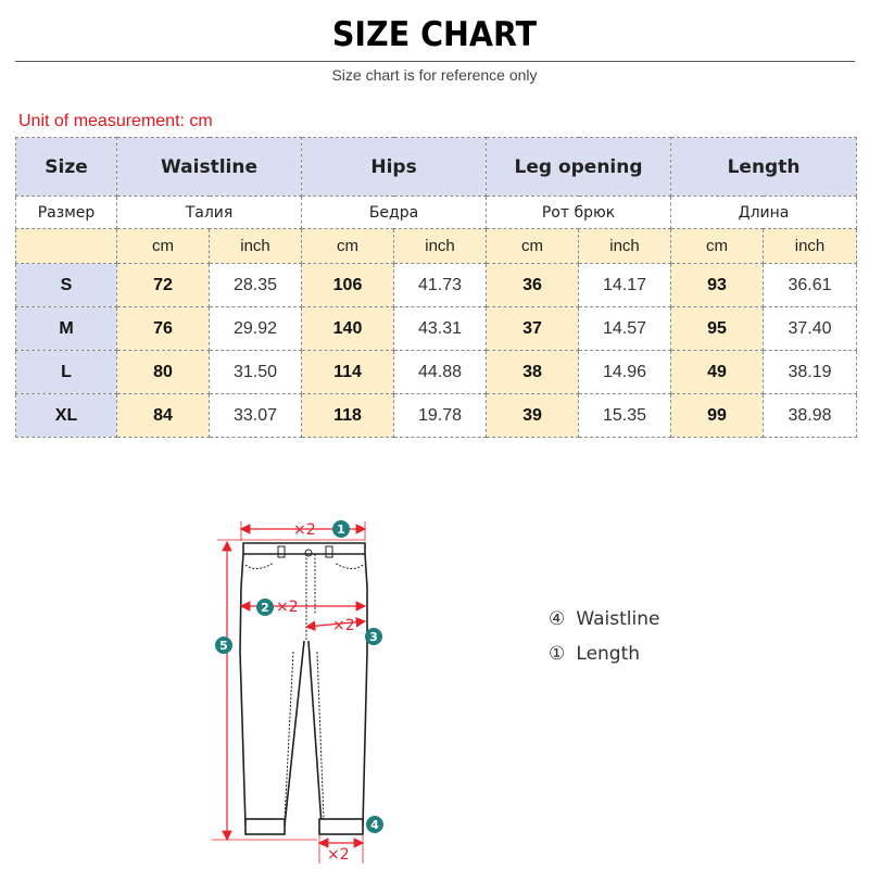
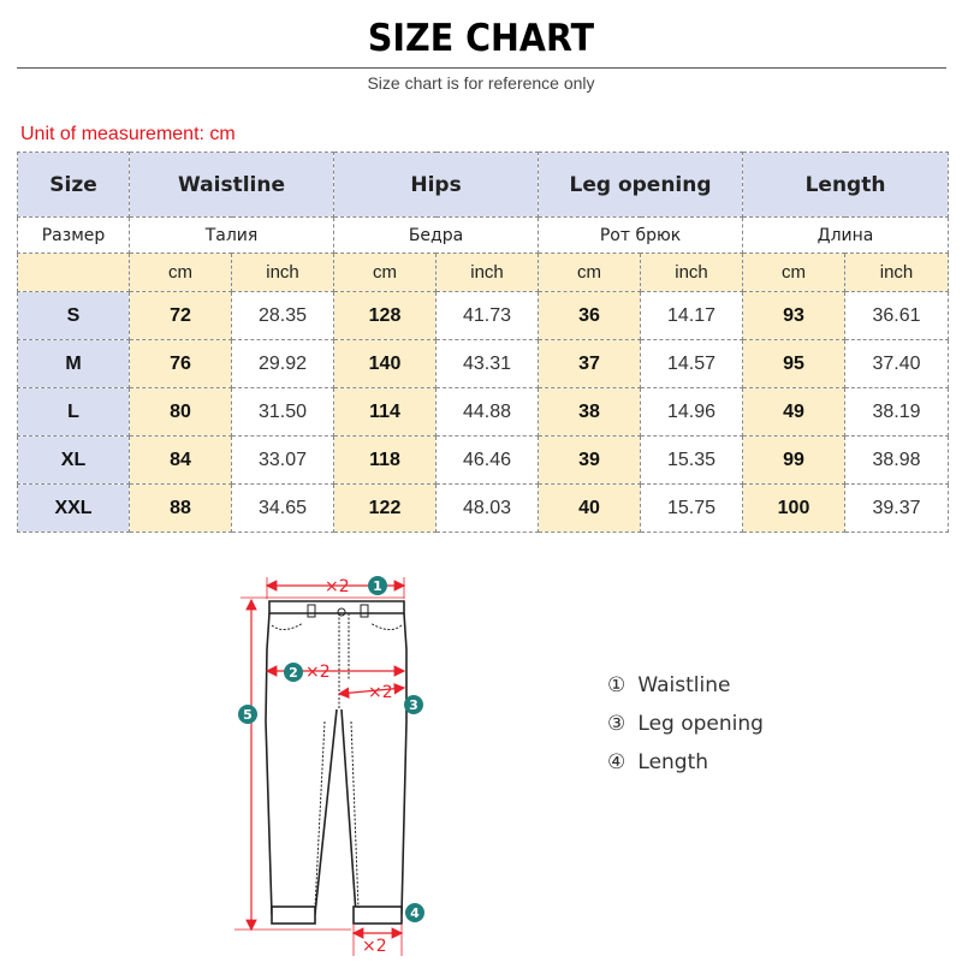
  SIZE CHART
  Size chart is for reference only
  Unit of measurement: cm
  Size	Waistline	Hips	Leg opening	Length
  Размер	Талия	Бедра	Рот брюк	Длина
  	cm	inch	cm	inch	cm	inch	cm	inch
- S	72	28.35	106	41.73	36	14.17	93	36.61
+ S	72	28.35	128	41.73	36	14.17	93	36.61
  M	76	29.92	140	43.31	37	14.57	95	37.40
  L	80	31.50	114	44.88	38	14.96	49	38.19
- XL	84	33.07	118	19.78	39	15.35	99	38.98
+ XL	84	33.07	118	46.46	39	15.35	99	38.98
+ XXL	88	34.65	122	48.03	40	15.75	100	39.37
  ×2
  ×2
  ×2
  ×2
  1
  2
  3
  4
  5
- ④ Waistline
+ ① Waistline
+ ③ Leg opening
- ① Length
+ ④ Length
